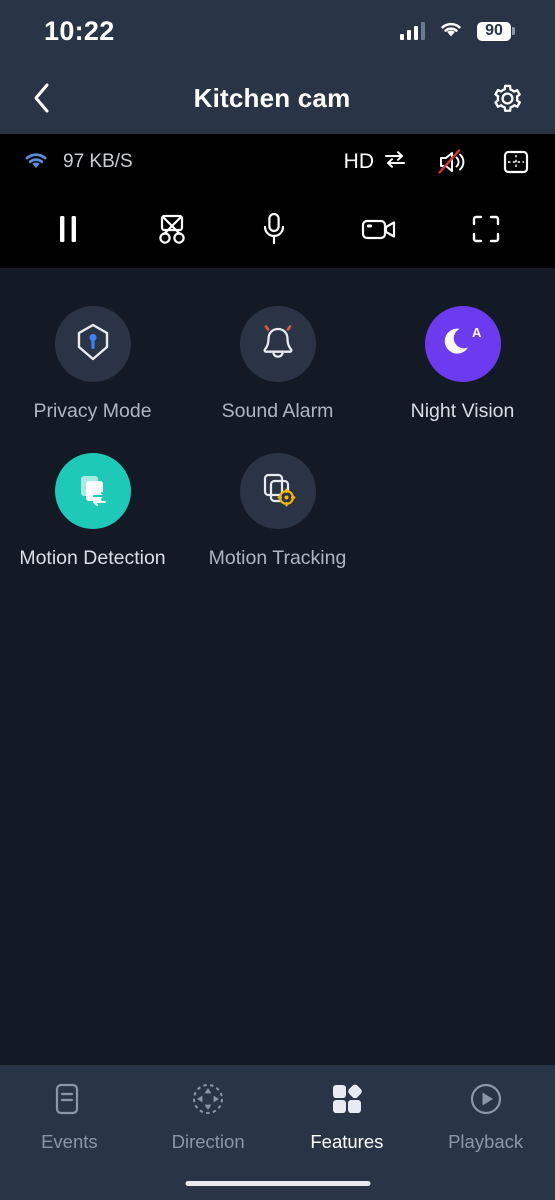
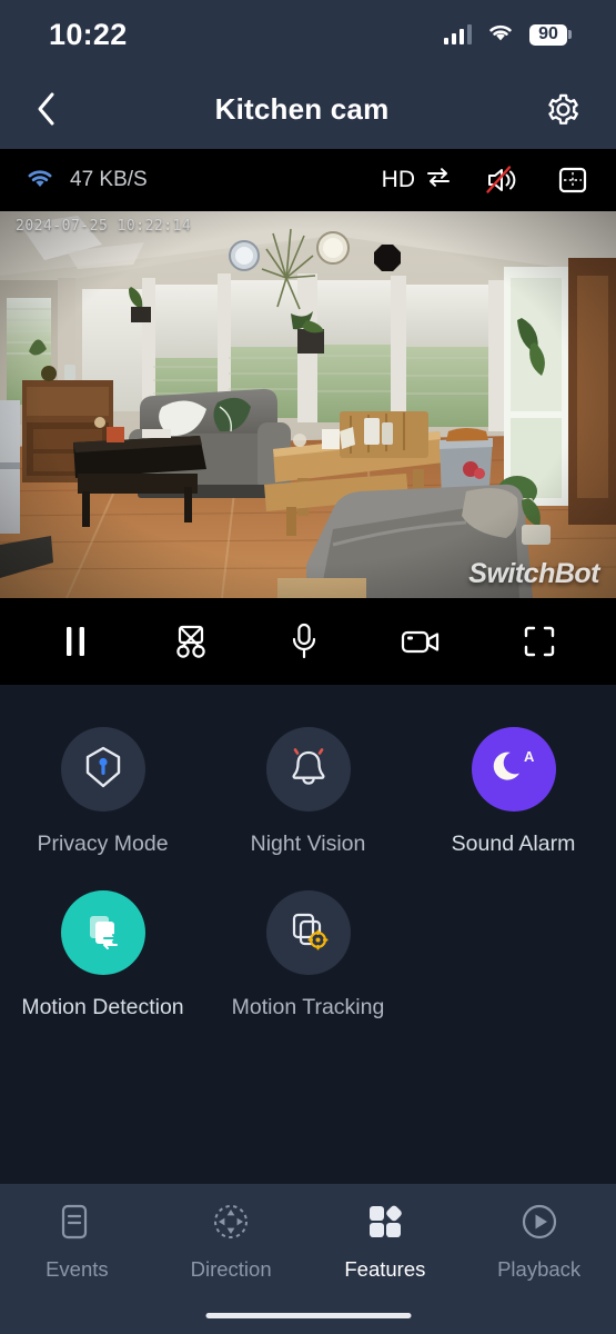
  10:22
  90
  Kitchen cam
- 97 KB/S
+ 47 KB/S
  HD
+ 2024-07-25 10:22:14
+ SwitchBot
  Privacy Mode
- Sound Alarm
+ Night Vision
  A
- Night Vision
+ Sound Alarm
  Motion Detection
  Motion Tracking
  Events
  Direction
  Features
  Playback
